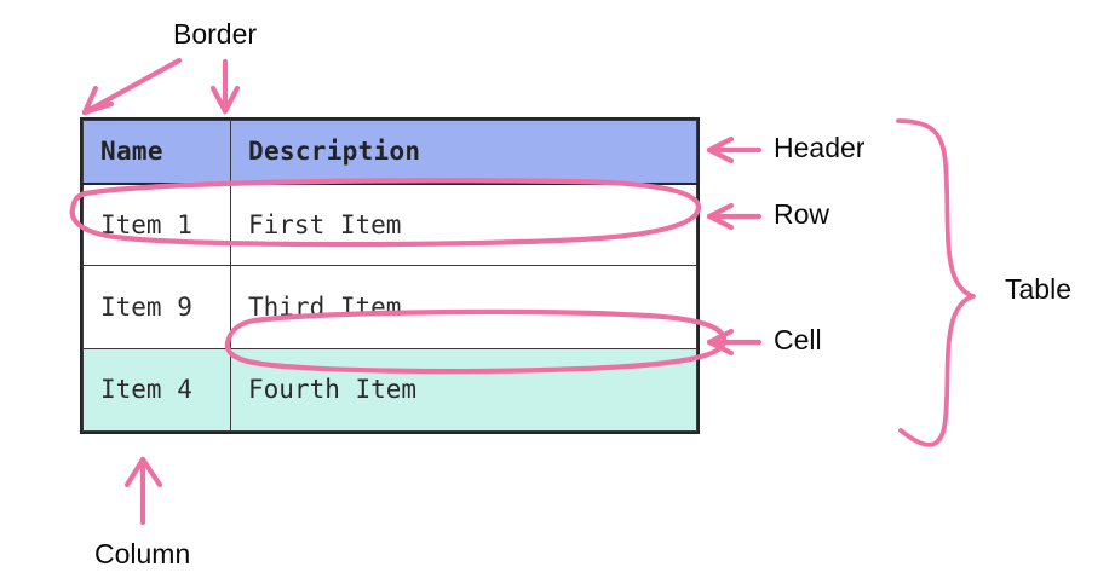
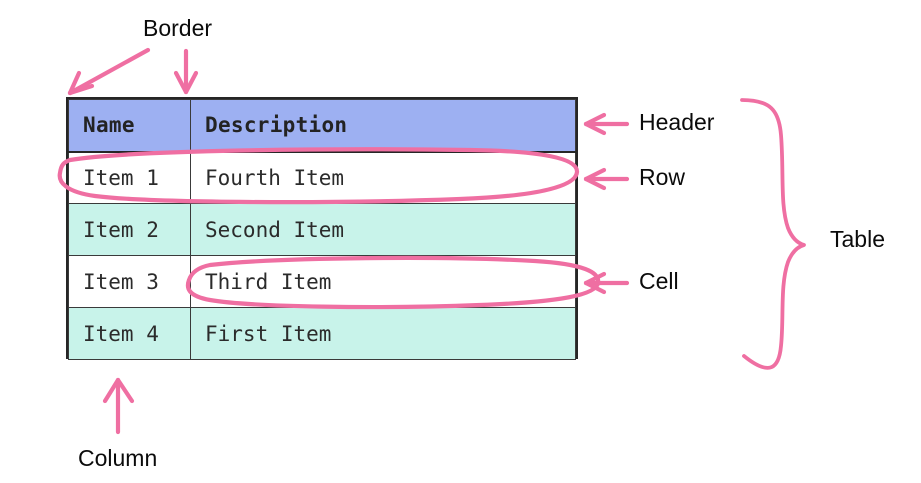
  Name	Description
- Item 1	First Item
+ Item 1	Fourth Item
+ Item 2	Second Item
- Item 9	Third Item
+ Item 3	Third Item
- Item 4	Fourth Item
+ Item 4	First Item
  Border
  Header
  Row
  Cell
  Table
  Column
